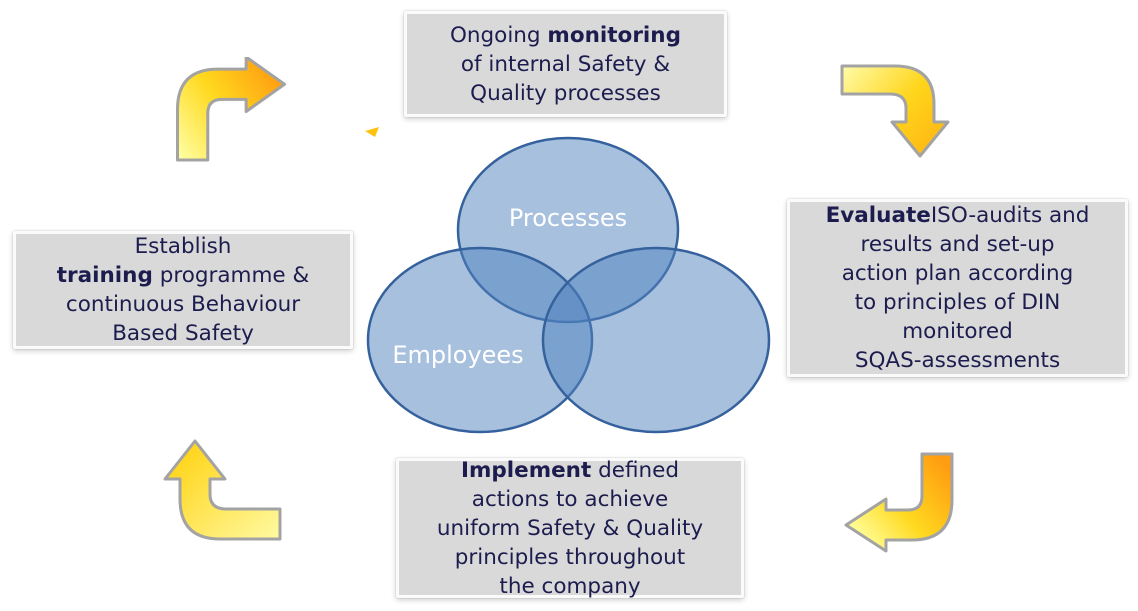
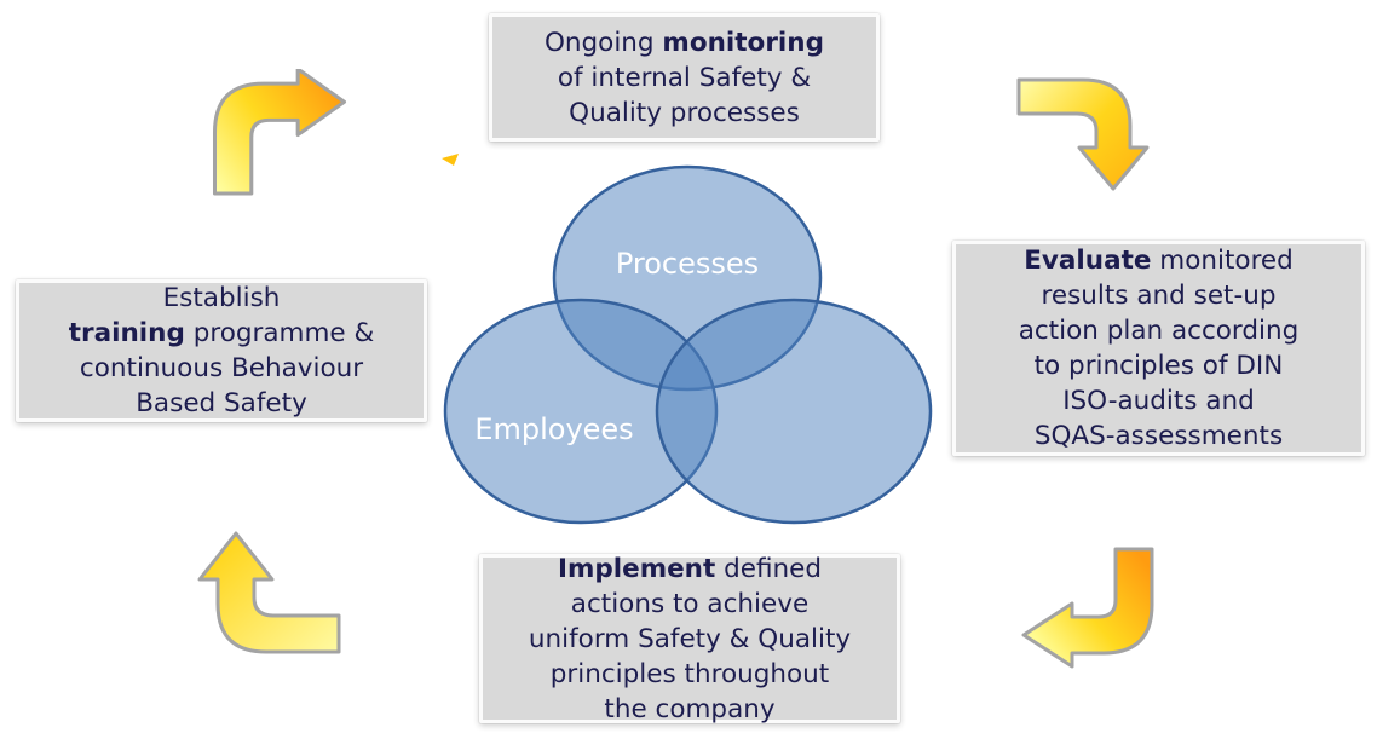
  Ongoing monitoring
  of internal Safety &
  Quality processes
- EvaluateISO-audits and
+ Evaluate monitored
  results and set-up
  action plan according
  to principles of DIN
- monitored
+ ISO-audits and
  SQAS-assessments
  Implement defined
  actions to achieve
  uniform Safety & Quality
  principles throughout
  the company
  Establish
  training programme &
  continuous Behaviour
  Based Safety
  Processes
  Employees
